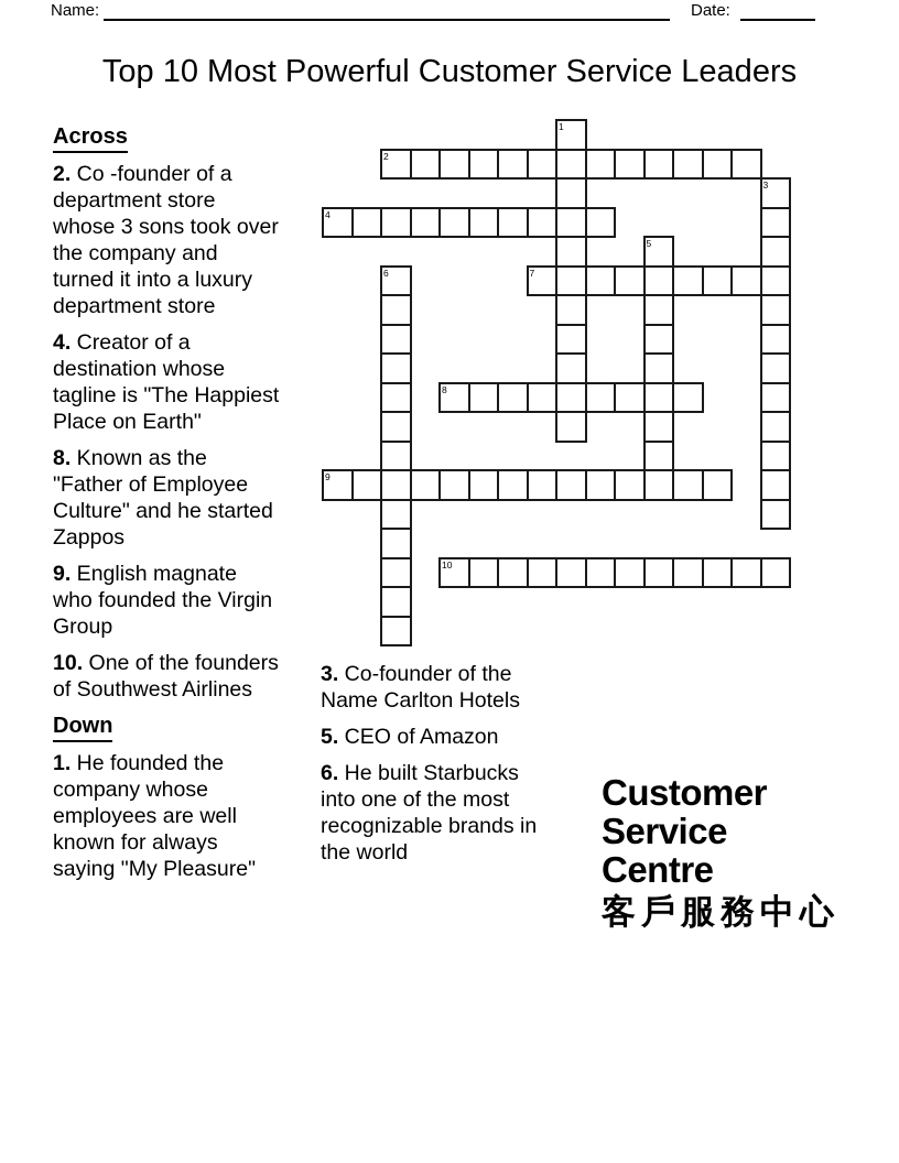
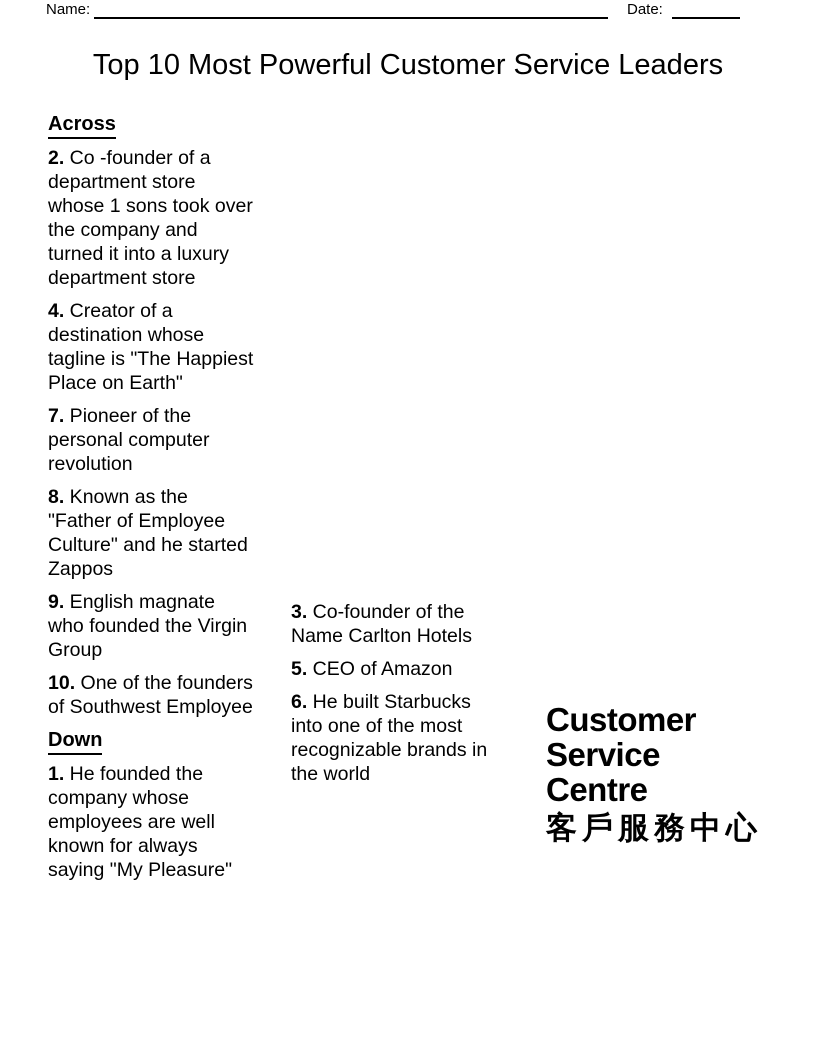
  Name:
  Date:
  Top 10 Most Powerful Customer Service Leaders
- 1
- 2
- 3
- 4
- 5
- 6
- 7
- 8
- 9
- 10
  Across
- 2. Co -founder of a department store whose 3 sons took over the company and turned it into a luxury department store
+ 2. Co -founder of a department store whose 1 sons took over the company and turned it into a luxury department store
  4. Creator of a destination whose tagline is "The Happiest Place on Earth"
+ 7. Pioneer of the personal computer revolution
  8. Known as the "Father of Employee Culture" and he started Zappos
  9. English magnate who founded the Virgin Group
- 10. One of the founders of Southwest Airlines
+ 10. One of the founders of Southwest Employee
  Down
  1. He founded the company whose employees are well known for always saying "My Pleasure"
  3. Co-founder of the Name Carlton Hotels
  5. CEO of Amazon
  6. He built Starbucks into one of the most recognizable brands in the world
  Customer
  Service
  Centre
  客戶服務中心
